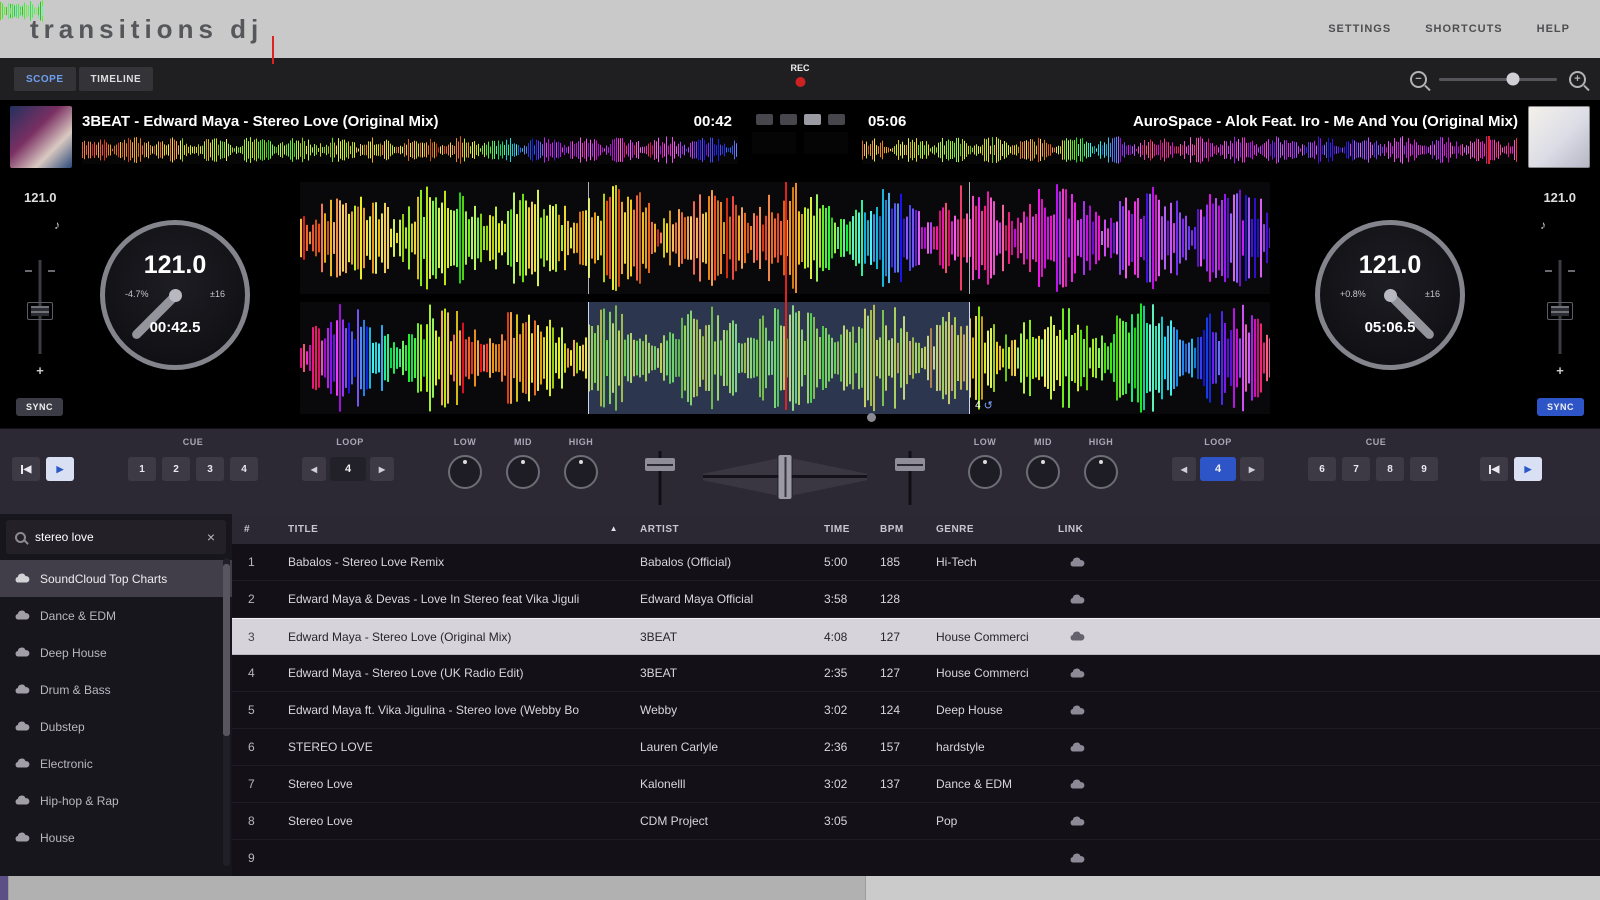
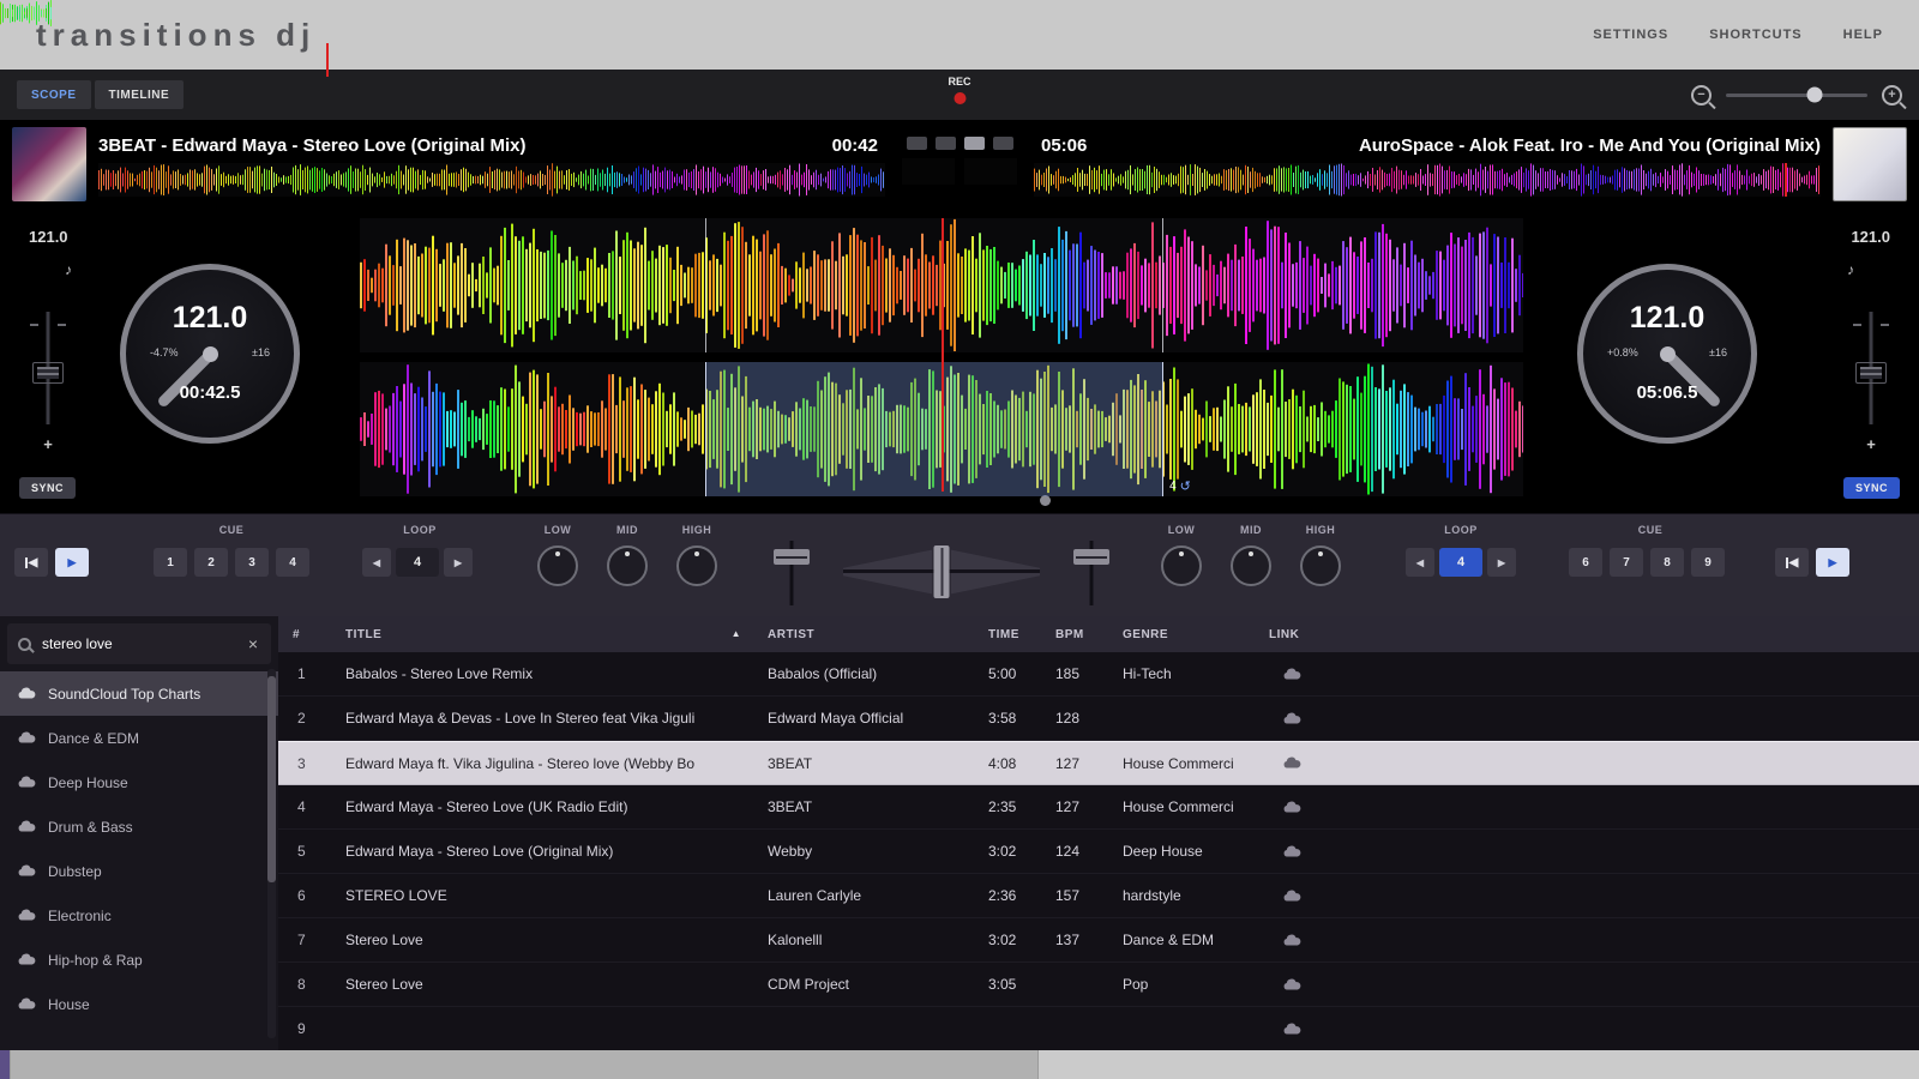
  transitions dj
  SETTINGS
  SHORTCUTS
  HELP
  SCOPE
  TIMELINE
  REC
  −
  +
  3BEAT - Edward Maya - Stereo Love (Original Mix)
  00:42
  05:06
  AuroSpace - Alok Feat. Iro - Me And You (Original Mix)
  121.0
  ♪
  +
  121.0
  -4.7%
  ±16
  00:42.5
  SYNC
  4
  ↺
  121.0
  ♪
  +
  121.0
  +0.8%
  ±16
  05:06.5
  SYNC
  ◀
  ▶
  CUE
  1
  2
  3
  4
  LOOP
  ◀
  4
  ▶
  LOW
  MID
  HIGH
  LOW
  MID
  HIGH
  LOOP
  ◀
  4
  ▶
  CUE
  6
  7
  8
  9
  ◀
  ▶
  stereo love
  ×
  SoundCloud Top Charts
  Dance & EDM
  Deep House
  Drum & Bass
  Dubstep
  Electronic
  Hip-hop & Rap
  House
  #
  TITLE
  ▲
  ARTIST
  TIME
  BPM
  GENRE
  LINK
  1
  Babalos - Stereo Love Remix
  Babalos (Official)
  5:00
  185
  Hi-Tech
  2
  Edward Maya & Devas - Love In Stereo feat Vika Jiguli
  Edward Maya Official
  3:58
  128
  3
- Edward Maya - Stereo Love (Original Mix)
+ Edward Maya ft. Vika Jigulina - Stereo love (Webby Bo
  3BEAT
  4:08
  127
  House Commerci
  4
  Edward Maya - Stereo Love (UK Radio Edit)
  3BEAT
  2:35
  127
  House Commerci
  5
- Edward Maya ft. Vika Jigulina - Stereo love (Webby Bo
+ Edward Maya - Stereo Love (Original Mix)
  Webby
  3:02
  124
  Deep House
  6
  STEREO LOVE
  Lauren Carlyle
  2:36
  157
  hardstyle
  7
  Stereo Love
  Kalonelll
  3:02
  137
  Dance & EDM
  8
  Stereo Love
  CDM Project
  3:05
  Pop
  9
